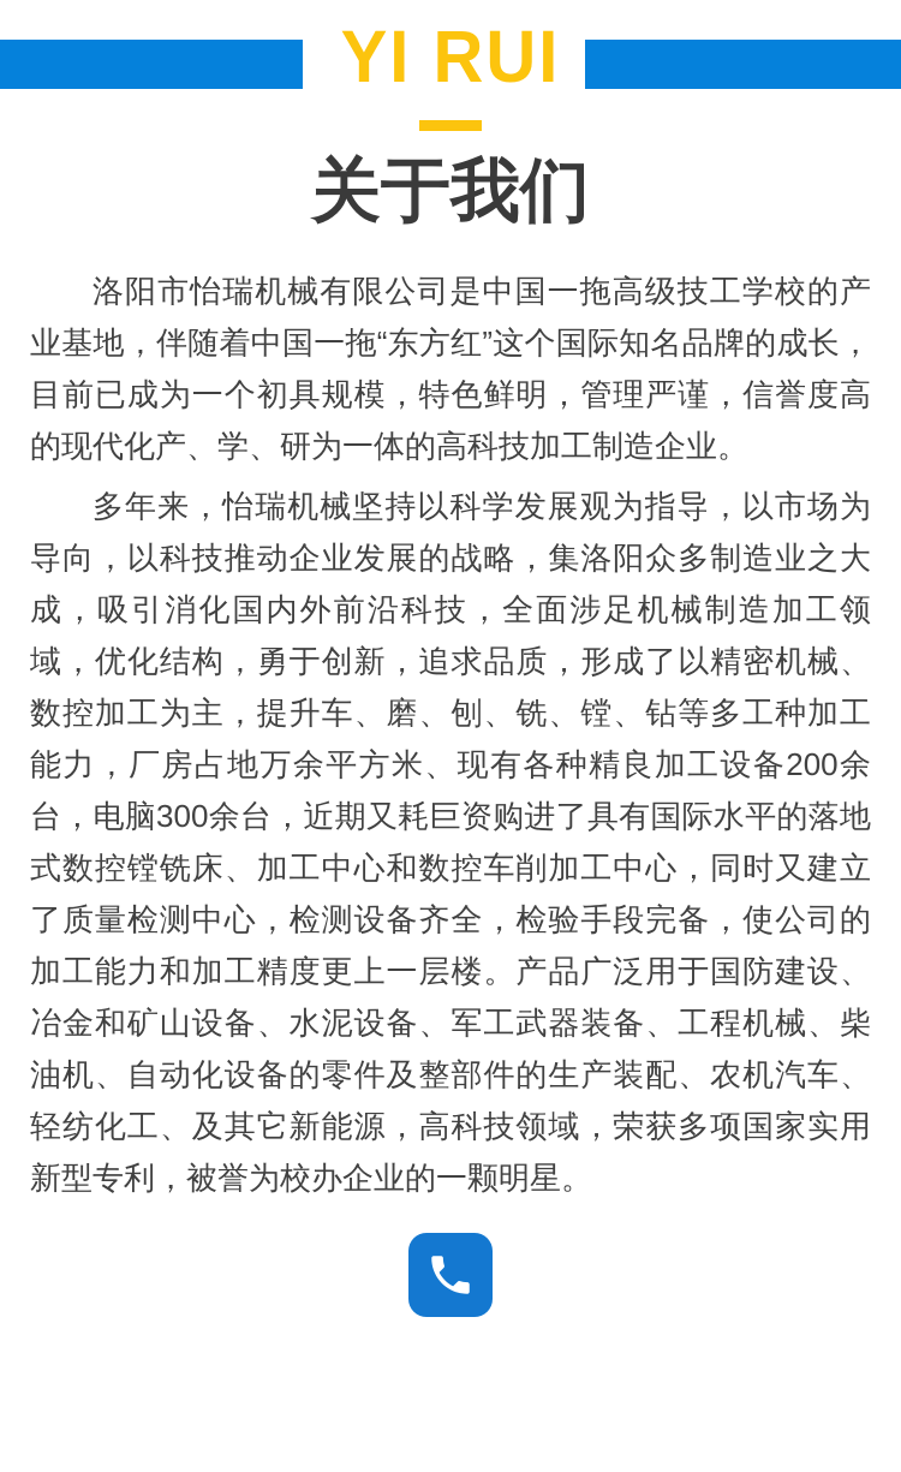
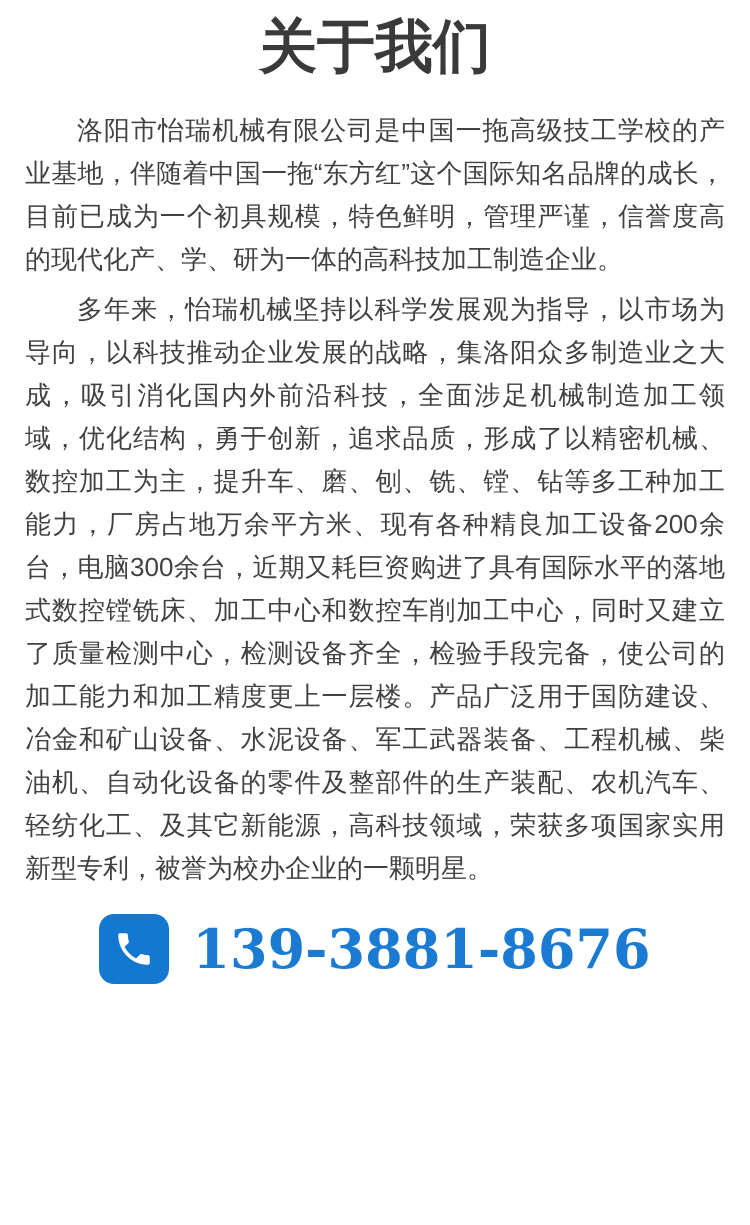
- YI RUI
  关于我们
  洛阳市怡瑞机械有限公司是中国一拖高级技工学校的产业基地，伴随着中国一拖“东方红”这个国际知名品牌的成长，目前已成为一个初具规模，特色鲜明，管理严谨，信誉度高的现代化产、学、研为一体的高科技加工制造企业。
  多年来，怡瑞机械坚持以科学发展观为指导，以市场为导向，以科技推动企业发展的战略，集洛阳众多制造业之大成，吸引消化国内外前沿科技，全面涉足机械制造加工领域，优化结构，勇于创新，追求品质，形成了以精密机械、数控加工为主，提升车、磨、刨、铣、镗、钻等多工种加工能力，厂房占地万余平方米、现有各种精良加工设备200余台，电脑300余台，近期又耗巨资购进了具有国际水平的落地式数控镗铣床、加工中心和数控车削加工中心，同时又建立了质量检测中心，检测设备齐全，检验手段完备，使公司的加工能力和加工精度更上一层楼。产品广泛用于国防建设、冶金和矿山设备、水泥设备、军工武器装备、工程机械、柴油机、自动化设备的零件及整部件的生产装配、农机汽车、轻纺化工、及其它新能源，高科技领域，荣获多项国家实用新型专利，被誉为校办企业的一颗明星。
+ 139-3881-8676
